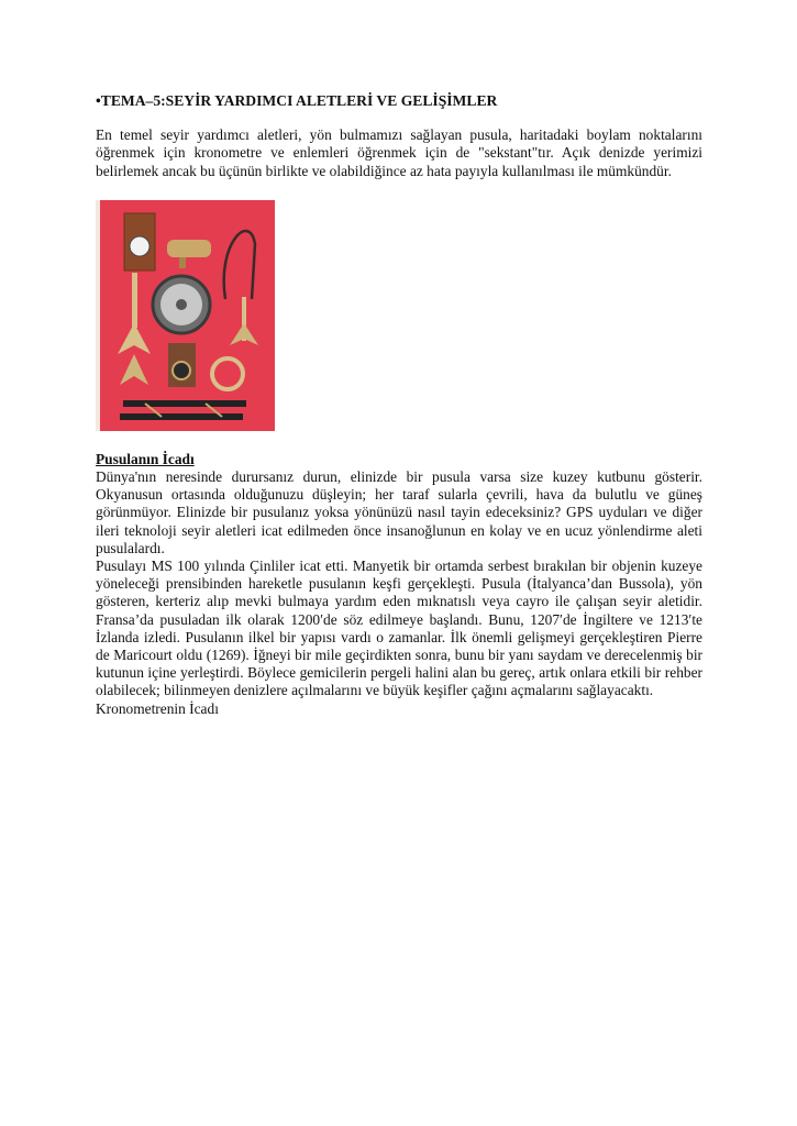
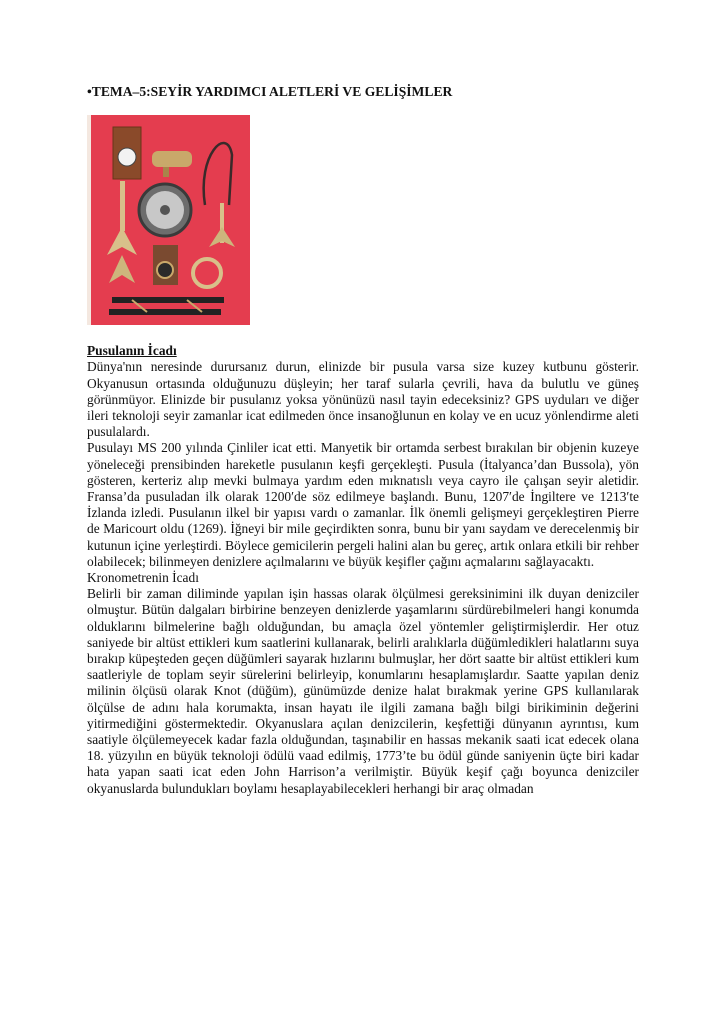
  •TEMA–5:SEYİR YARDIMCI ALETLERİ VE GELİŞİMLER
- En temel seyir yardımcı aletleri, yön bulmamızı sağlayan pusula, haritadaki boylam noktalarını öğrenmek için kronometre ve enlemleri öğrenmek için de "sekstant"tır. Açık denizde yerimizi belirlemek ancak bu üçünün birlikte ve olabildiğince az hata payıyla kullanılması ile mümkündür.
  Pusulanın İcadı
- Dünya'nın neresinde durursanız durun, elinizde bir pusula varsa size kuzey kutbunu gösterir. Okyanusun ortasında olduğunuzu düşleyin; her taraf sularla çevrili, hava da bulutlu ve güneş görünmüyor. Elinizde bir pusulanız yoksa yönünüzü nasıl tayin edeceksiniz? GPS uyduları ve diğer ileri teknoloji seyir aletleri icat edilmeden önce insanoğlunun en kolay ve en ucuz yönlendirme aleti pusulalardı.
+ Dünya'nın neresinde durursanız durun, elinizde bir pusula varsa size kuzey kutbunu gösterir. Okyanusun ortasında olduğunuzu düşleyin; her taraf sularla çevrili, hava da bulutlu ve güneş görünmüyor. Elinizde bir pusulanız yoksa yönünüzü nasıl tayin edeceksiniz? GPS uyduları ve diğer ileri teknoloji seyir zamanlar icat edilmeden önce insanoğlunun en kolay ve en ucuz yönlendirme aleti pusulalardı.
- Pusulayı MS 100 yılında Çinliler icat etti. Manyetik bir ortamda serbest bırakılan bir objenin kuzeye yöneleceği prensibinden hareketle pusulanın keşfi gerçekleşti. Pusula (İtalyanca’dan Bussola), yön gösteren, kerteriz alıp mevki bulmaya yardım eden mıknatıslı veya cayro ile çalışan seyir aletidir. Fransa’da pusuladan ilk olarak 1200′de söz edilmeye başlandı. Bunu, 1207′de İngiltere ve 1213′te İzlanda izledi. Pusulanın ilkel bir yapısı vardı o zamanlar. İlk önemli gelişmeyi gerçekleştiren Pierre de Maricourt oldu (1269). İğneyi bir mile geçirdikten sonra, bunu bir yanı saydam ve derecelenmiş bir kutunun içine yerleştirdi. Böylece gemicilerin pergeli halini alan bu gereç, artık onlara etkili bir rehber olabilecek; bilinmeyen denizlere açılmalarını ve büyük keşifler çağını açmalarını sağlayacaktı.
+ Pusulayı MS 200 yılında Çinliler icat etti. Manyetik bir ortamda serbest bırakılan bir objenin kuzeye yöneleceği prensibinden hareketle pusulanın keşfi gerçekleşti. Pusula (İtalyanca’dan Bussola), yön gösteren, kerteriz alıp mevki bulmaya yardım eden mıknatıslı veya cayro ile çalışan seyir aletidir. Fransa’da pusuladan ilk olarak 1200′de söz edilmeye başlandı. Bunu, 1207′de İngiltere ve 1213′te İzlanda izledi. Pusulanın ilkel bir yapısı vardı o zamanlar. İlk önemli gelişmeyi gerçekleştiren Pierre de Maricourt oldu (1269). İğneyi bir mile geçirdikten sonra, bunu bir yanı saydam ve derecelenmiş bir kutunun içine yerleştirdi. Böylece gemicilerin pergeli halini alan bu gereç, artık onlara etkili bir rehber olabilecek; bilinmeyen denizlere açılmalarını ve büyük keşifler çağını açmalarını sağlayacaktı.
  Kronometrenin İcadı
+ Belirli bir zaman diliminde yapılan işin hassas olarak ölçülmesi gereksinimini ilk duyan denizciler olmuştur. Bütün dalgaları birbirine benzeyen denizlerde yaşamlarını sürdürebilmeleri hangi konumda olduklarını bilmelerine bağlı olduğundan, bu amaçla özel yöntemler geliştirmişlerdir. Her otuz saniyede bir altüst ettikleri kum saatlerini kullanarak, belirli aralıklarla düğümledikleri halatlarını suya bırakıp küpeşteden geçen düğümleri sayarak hızlarını bulmuşlar, her dört saatte bir altüst ettikleri kum saatleriyle de toplam seyir sürelerini belirleyip, konumlarını hesaplamışlardır. Saatte yapılan deniz milinin ölçüsü olarak Knot (düğüm), günümüzde denize halat bırakmak yerine GPS kullanılarak ölçülse de adını hala korumakta, insan hayatı ile ilgili zamana bağlı bilgi birikiminin değerini yitirmediğini göstermektedir. Okyanuslara açılan denizcilerin, keşfettiği dünyanın ayrıntısı, kum saatiyle ölçülemeyecek kadar fazla olduğundan, taşınabilir en hassas mekanik saati icat edecek olana 18. yüzyılın en büyük teknoloji ödülü vaad edilmiş, 1773’te bu ödül günde saniyenin üçte biri kadar hata yapan saati icat eden John Harrison’a verilmiştir. Büyük keşif çağı boyunca denizciler okyanuslarda bulundukları boylamı hesaplayabilecekleri herhangi bir araç olmadan
